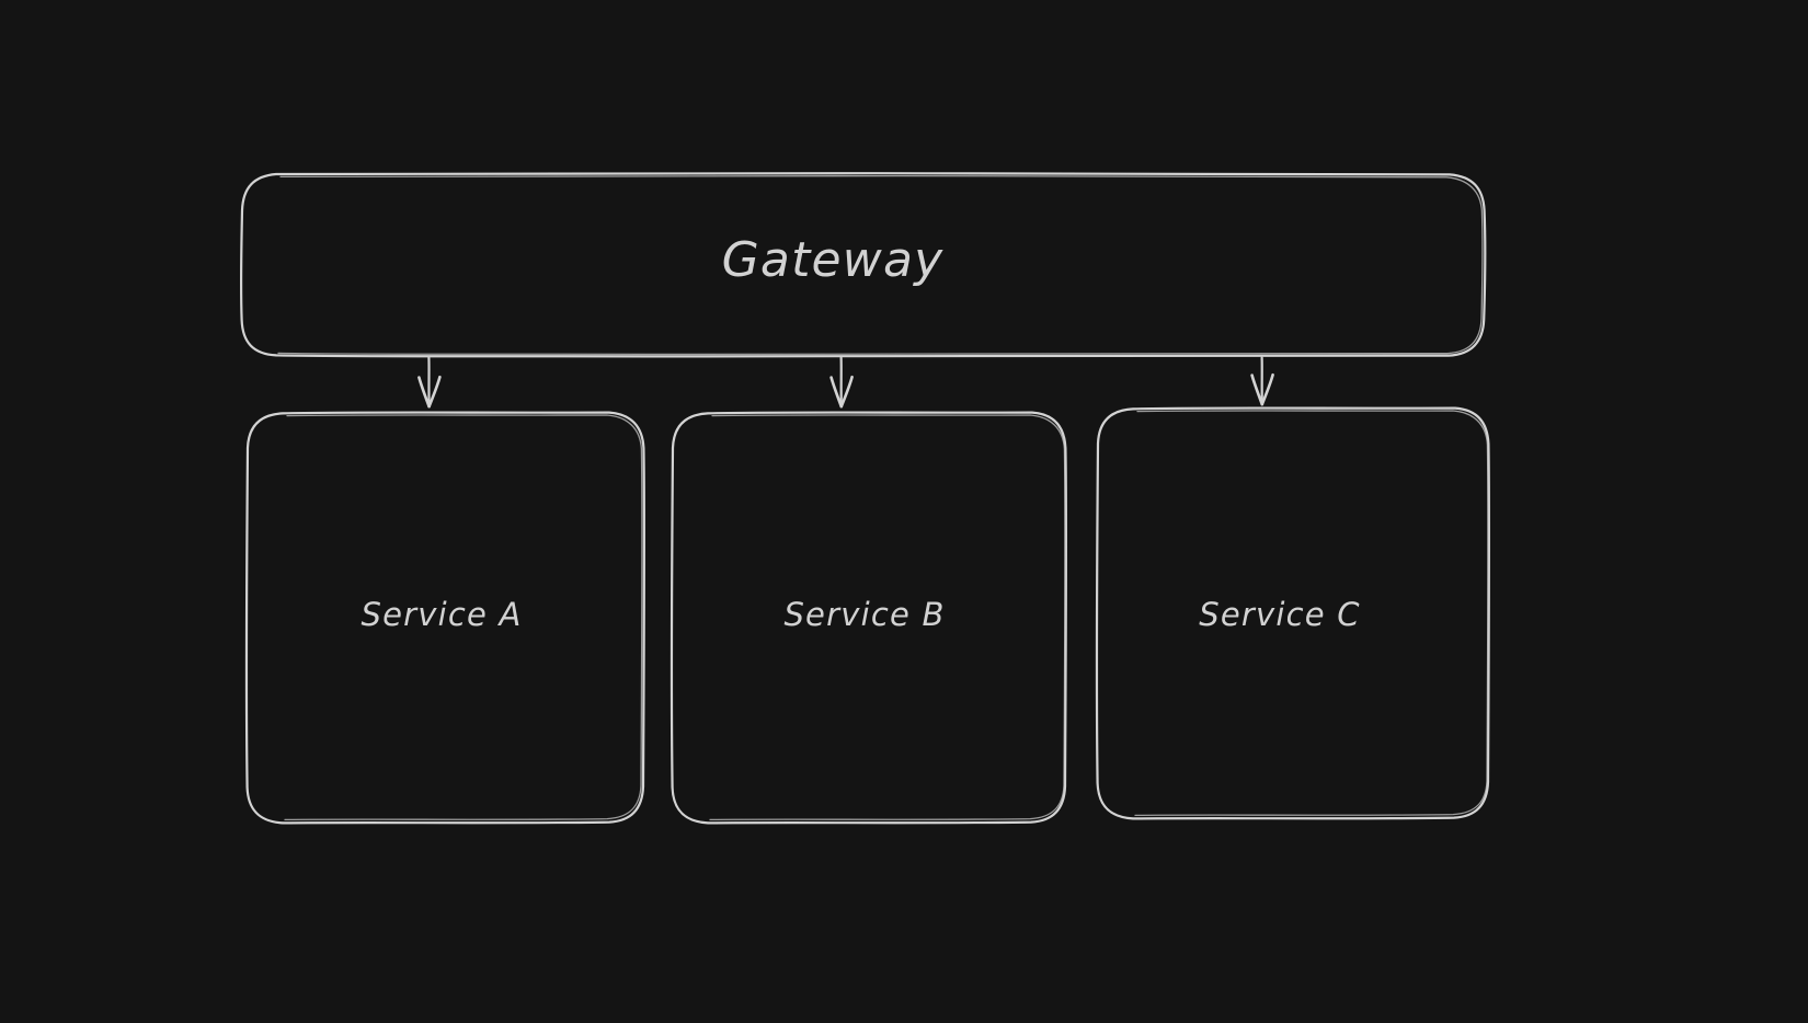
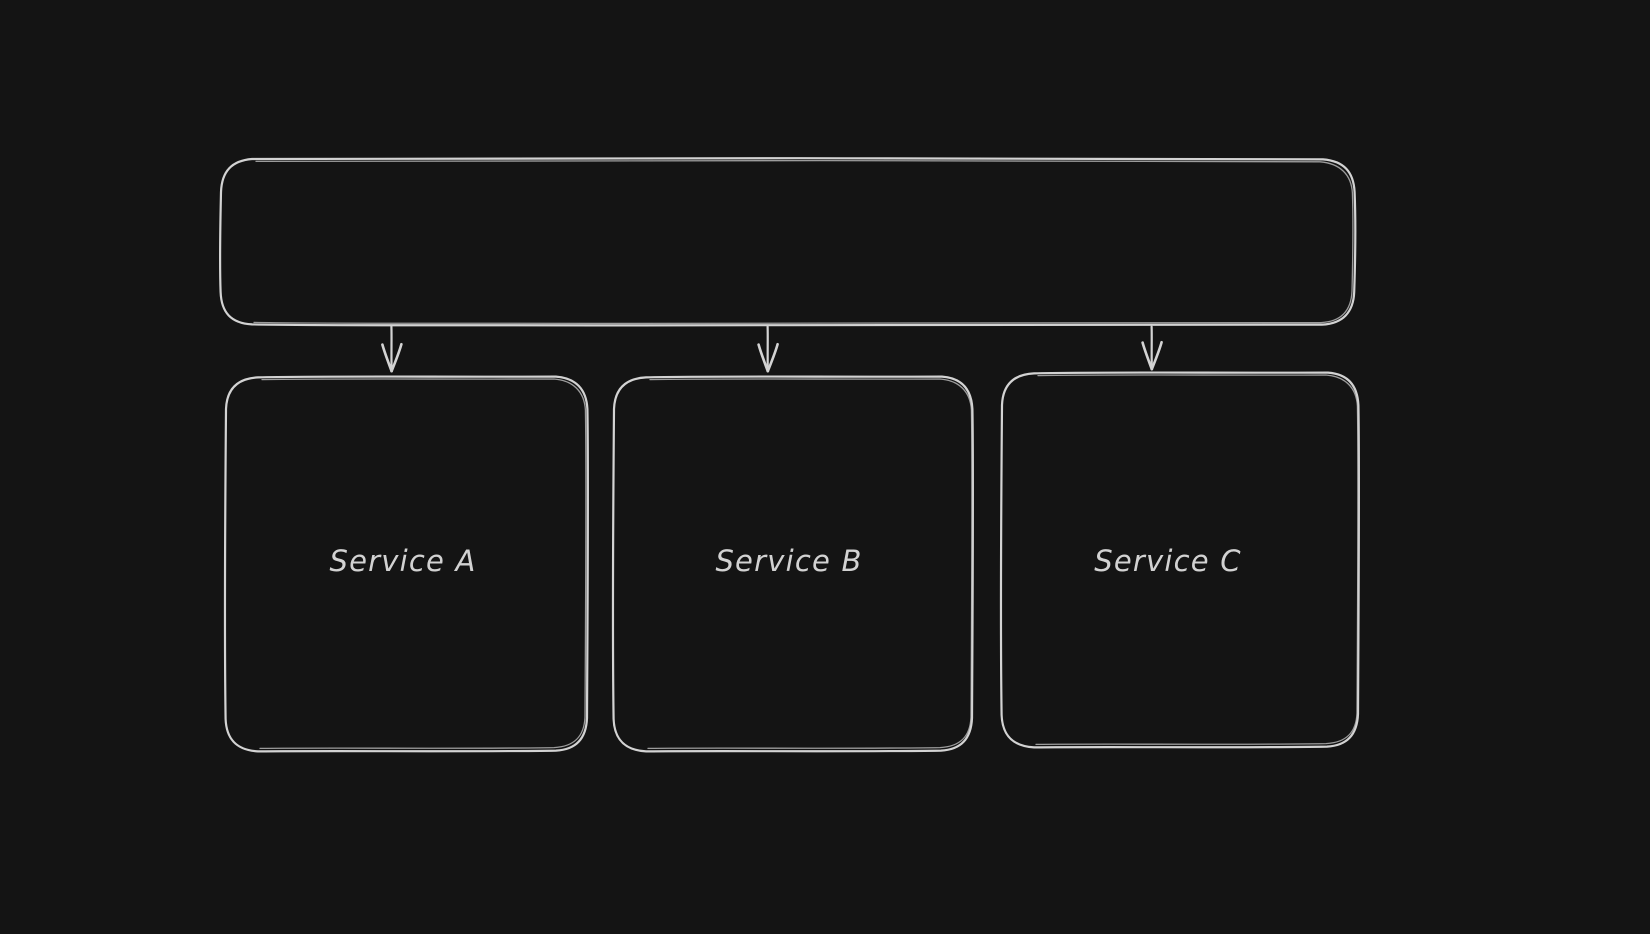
- Gateway
  Service A
  Service B
  Service C
